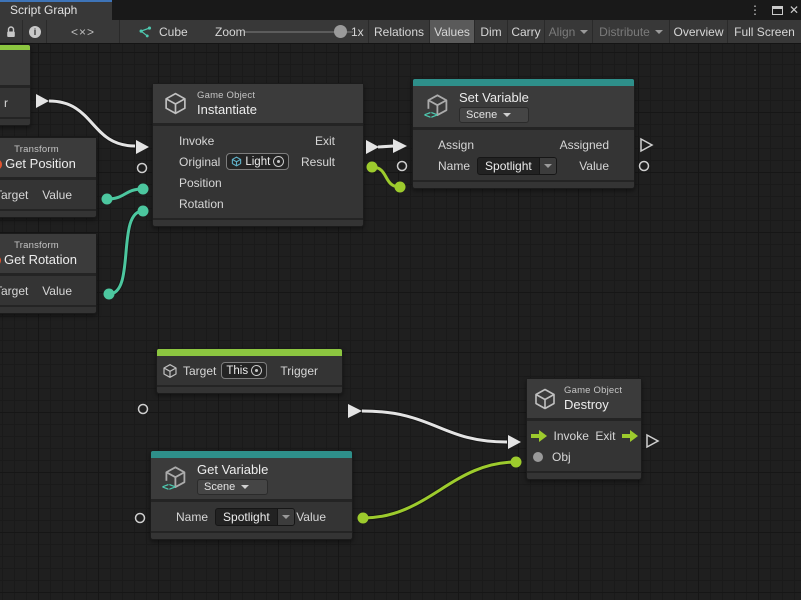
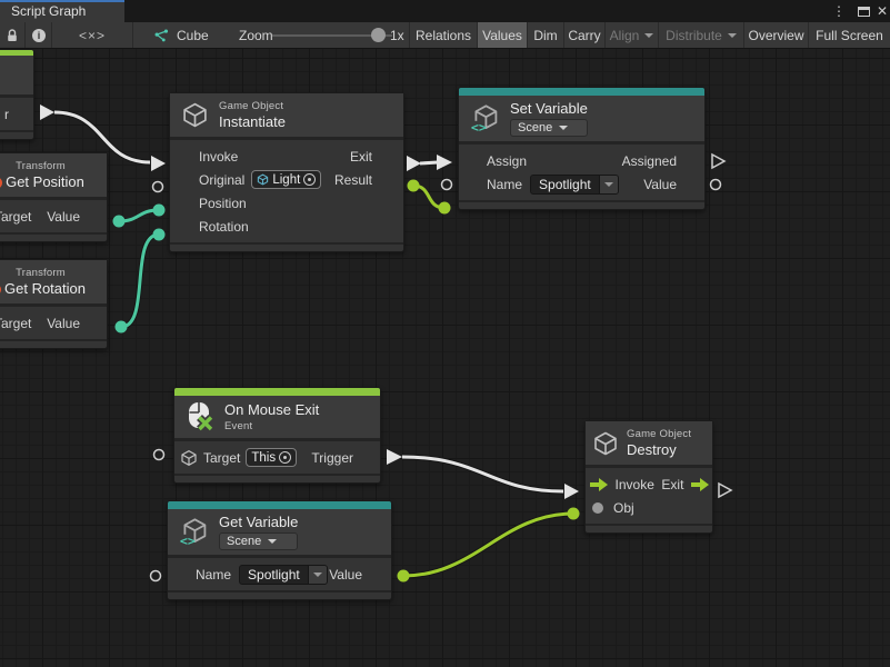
  Script Graph
  ⋮
  ✕
  i
  <×>
  Cube
  Zoom
  1x
  Relations
  Values
  Dim
  Carry
  Align
  Distribute
  Overview
  Full Screen
  r
  Transform
  Get Position
  arget
  Value
  Transform
  Get Rotation
  arget
  Value
  Game Object
  Instantiate
  Invoke
  Exit
  Original
  Light
  Result
  Position
  Rotation
  <>
  Set Variable
  Scene
  Assign
  Assigned
  Name
  Spotlight
  Value
+ On Mouse Exit
+ Event
  Target
  This
  Trigger
  <>
  Get Variable
  Scene
  Name
  Spotlight
  Value
  Game Object
  Destroy
  Invoke
  Exit
  Obj
